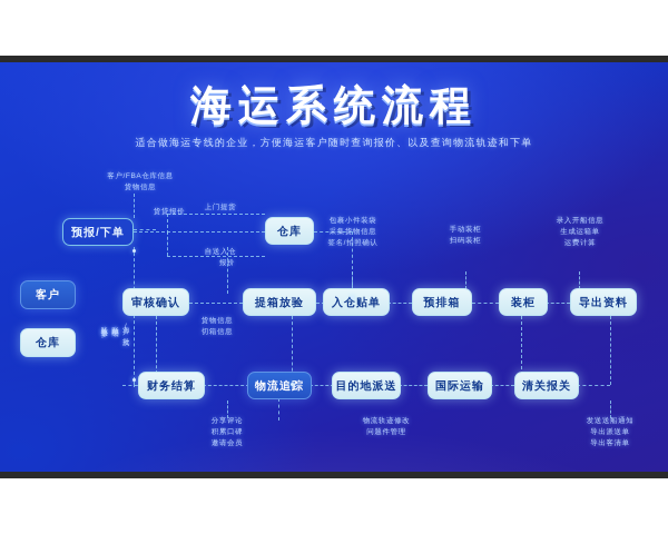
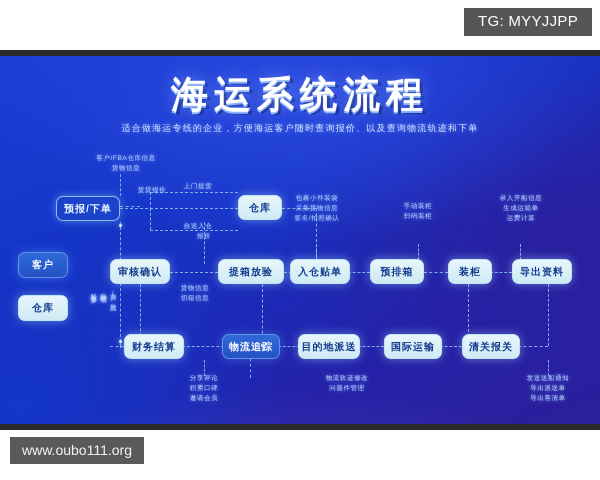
+ TG: MYYJJPP
+ www.oubo111.org
